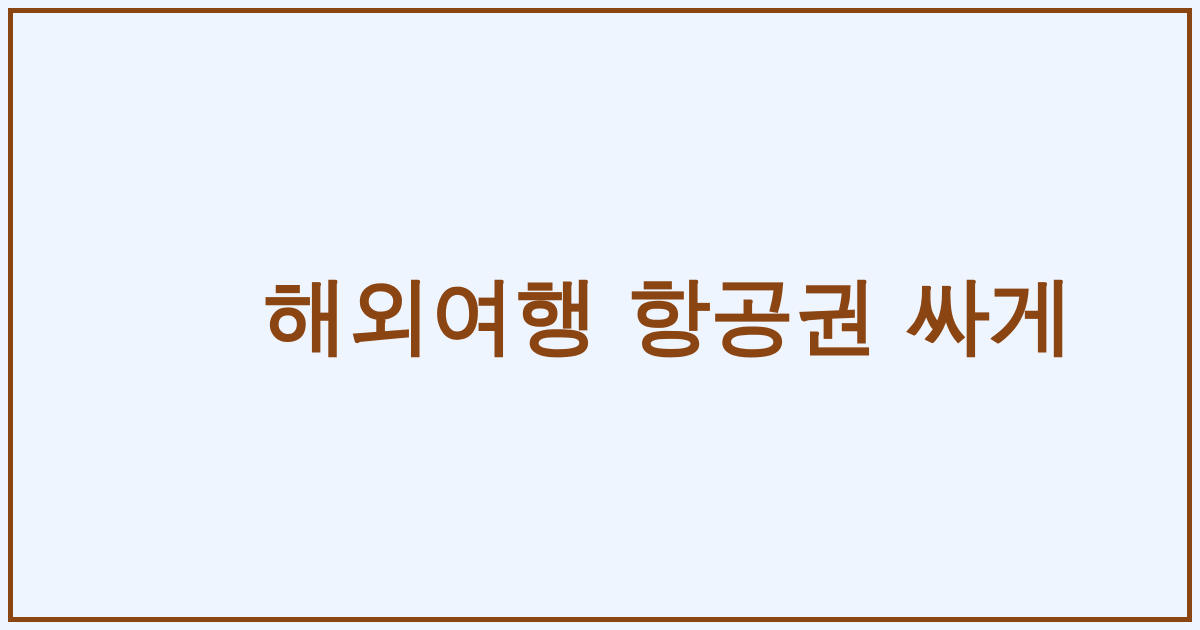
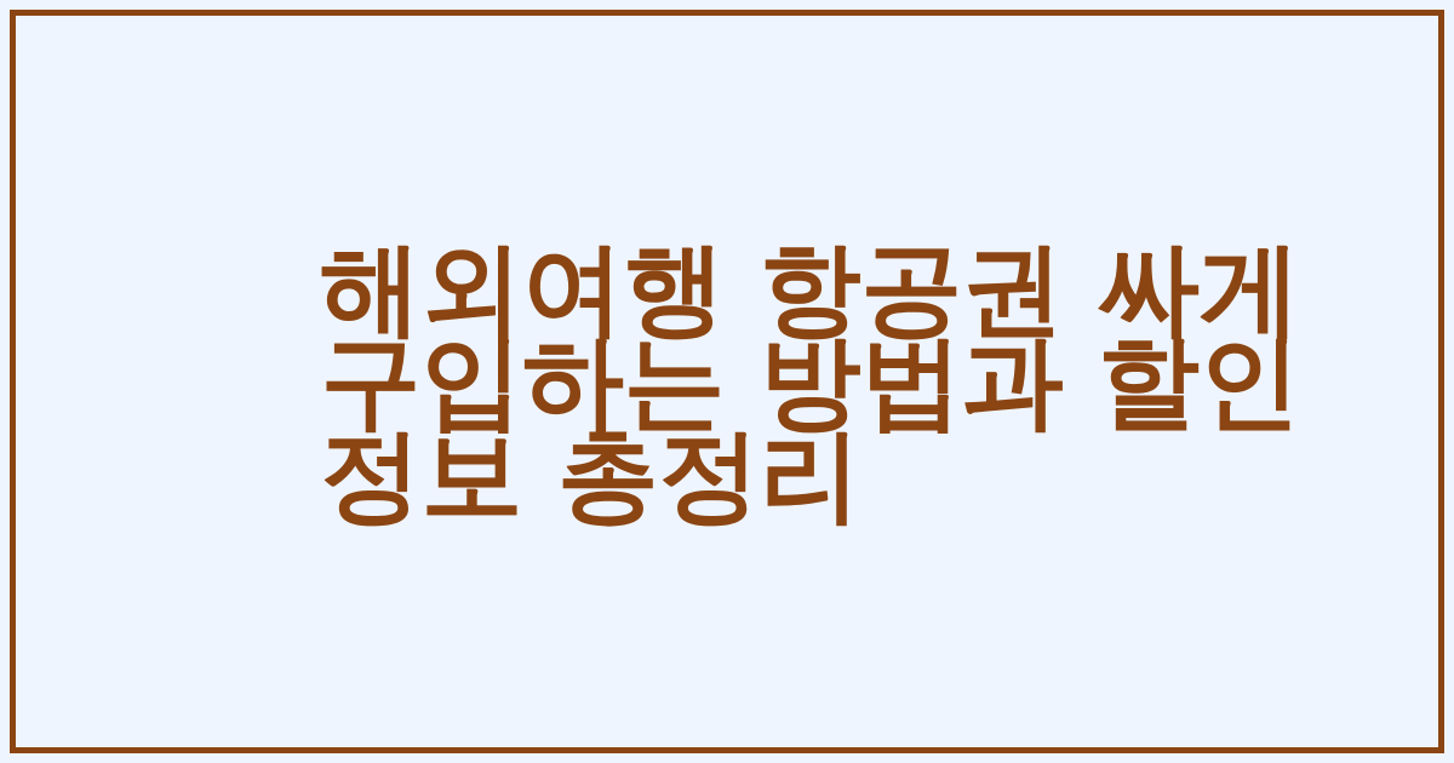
  해외여행 항공권 싸게
+ 구입하는 방법과 할인
+ 정보 총정리
